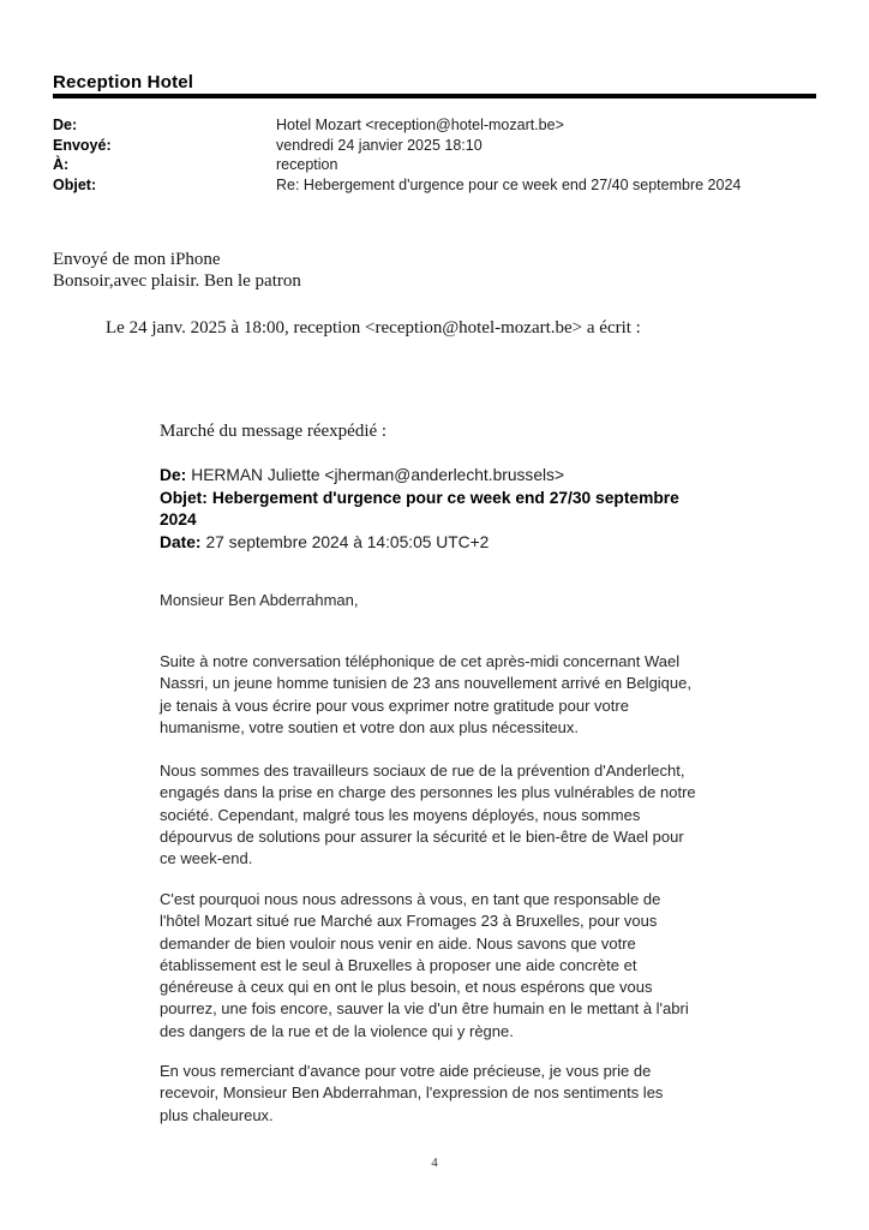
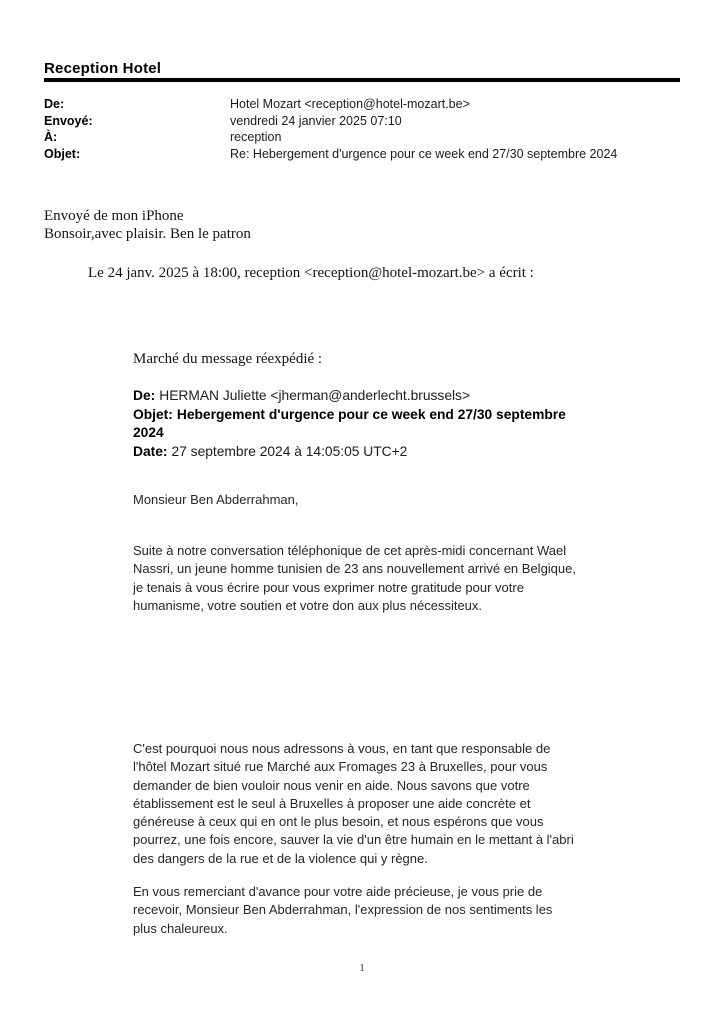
  Reception Hotel
  De:
  Hotel Mozart <reception@hotel-mozart.be>
  Envoyé:
- vendredi 24 janvier 2025 18:10
+ vendredi 24 janvier 2025 07:10
  À:
  reception
  Objet:
- Re: Hebergement d'urgence pour ce week end 27/40 septembre 2024
+ Re: Hebergement d'urgence pour ce week end 27/30 septembre 2024
  Envoyé de mon iPhone
  Bonsoir,avec plaisir. Ben le patron
  Le 24 janv. 2025 à 18:00, reception <reception@hotel-mozart.be> a écrit :
  Marché du message réexpédié :
  De: HERMAN Juliette <jherman@anderlecht.brussels>
  Objet: Hebergement d'urgence pour ce week end 27/30 septembre
  2024
  Date: 27 septembre 2024 à 14:05:05 UTC+2
  Monsieur Ben Abderrahman,
  Suite à notre conversation téléphonique de cet après-midi concernant Wael
  Nassri, un jeune homme tunisien de 23 ans nouvellement arrivé en Belgique,
  je tenais à vous écrire pour vous exprimer notre gratitude pour votre
  humanisme, votre soutien et votre don aux plus nécessiteux.
- Nous sommes des travailleurs sociaux de rue de la prévention d'Anderlecht,
- engagés dans la prise en charge des personnes les plus vulnérables de notre
- société. Cependant, malgré tous les moyens déployés, nous sommes
- dépourvus de solutions pour assurer la sécurité et le bien-être de Wael pour
- ce week-end.
  C'est pourquoi nous nous adressons à vous, en tant que responsable de
  l'hôtel Mozart situé rue Marché aux Fromages 23 à Bruxelles, pour vous
  demander de bien vouloir nous venir en aide. Nous savons que votre
  établissement est le seul à Bruxelles à proposer une aide concrète et
  généreuse à ceux qui en ont le plus besoin, et nous espérons que vous
  pourrez, une fois encore, sauver la vie d'un être humain en le mettant à l'abri
  des dangers de la rue et de la violence qui y règne.
  En vous remerciant d'avance pour votre aide précieuse, je vous prie de
  recevoir, Monsieur Ben Abderrahman, l'expression de nos sentiments les
  plus chaleureux.
- 4
+ 1
